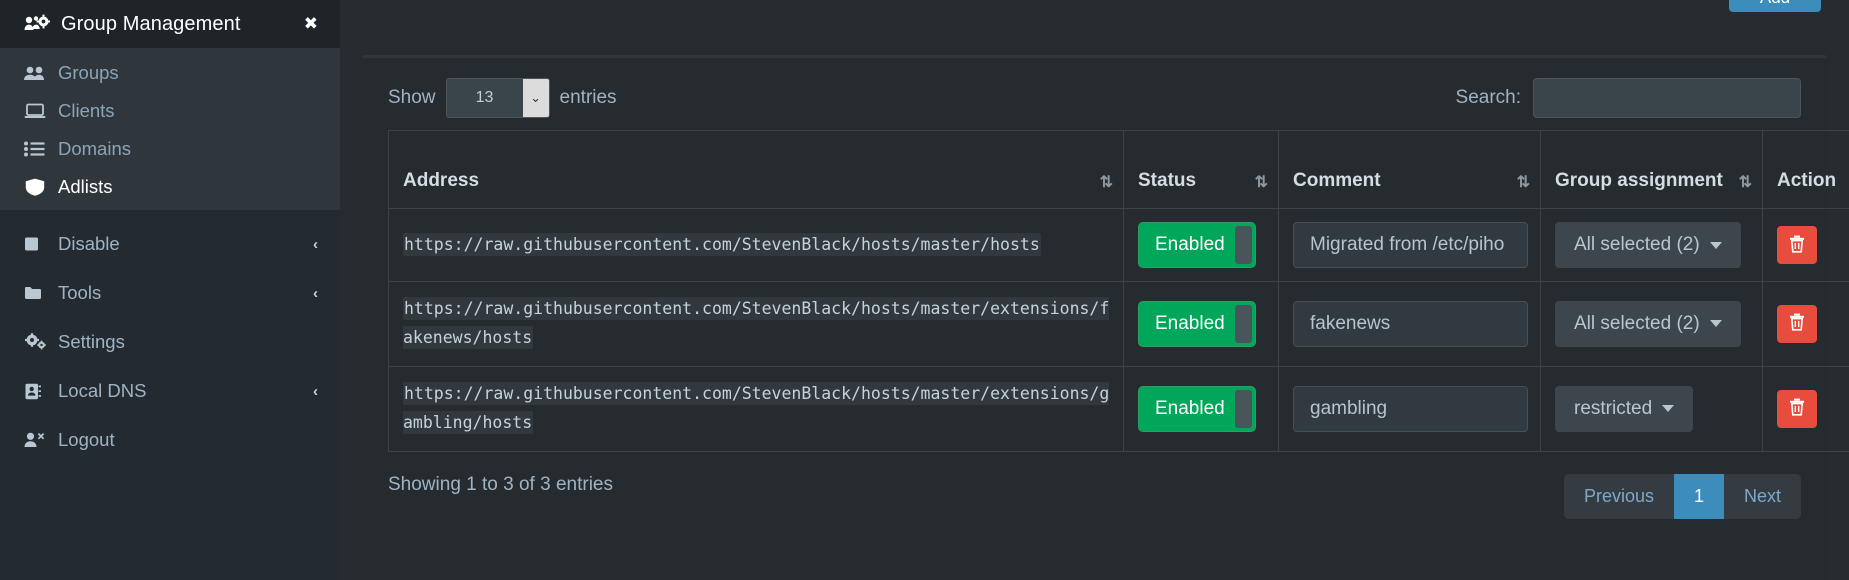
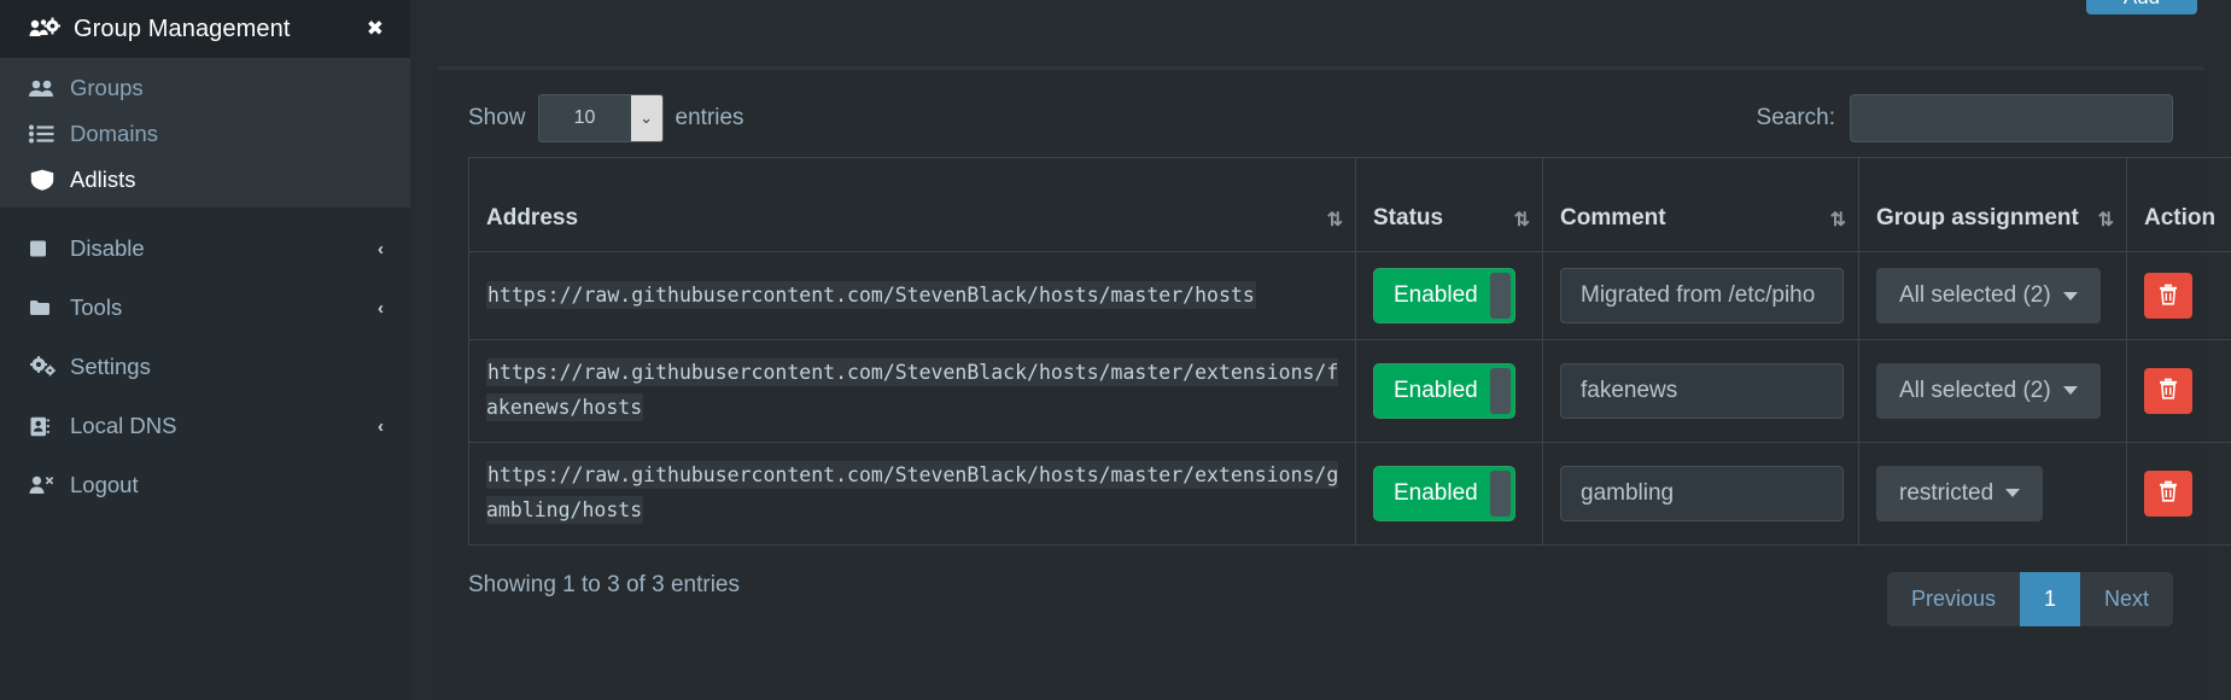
  Group Management
  ✖
  Groups
- Clients
  Domains
  Adlists
  Disable
  ‹
  Tools
  ‹
  Settings
  Local DNS
  ‹
  Logout
  Show
- 13
+ 10
  ⌄
  entries
  Search:
  Address ⇅	Status ⇅	Comment ⇅	Group assignment ⇅	Action
  https://raw.githubusercontent.com/StevenBlack/hosts/master/hosts	Enabled	Migrated from /etc/piho	All selected (2)
  https://raw.githubusercontent.com/StevenBlack/hosts/master/extensions/fakenews/hosts	Enabled	fakenews	All selected (2)
  https://raw.githubusercontent.com/StevenBlack/hosts/master/extensions/gambling/hosts	Enabled	gambling	restricted
  Showing 1 to 3 of 3 entries
  Previous
  1
  Next
